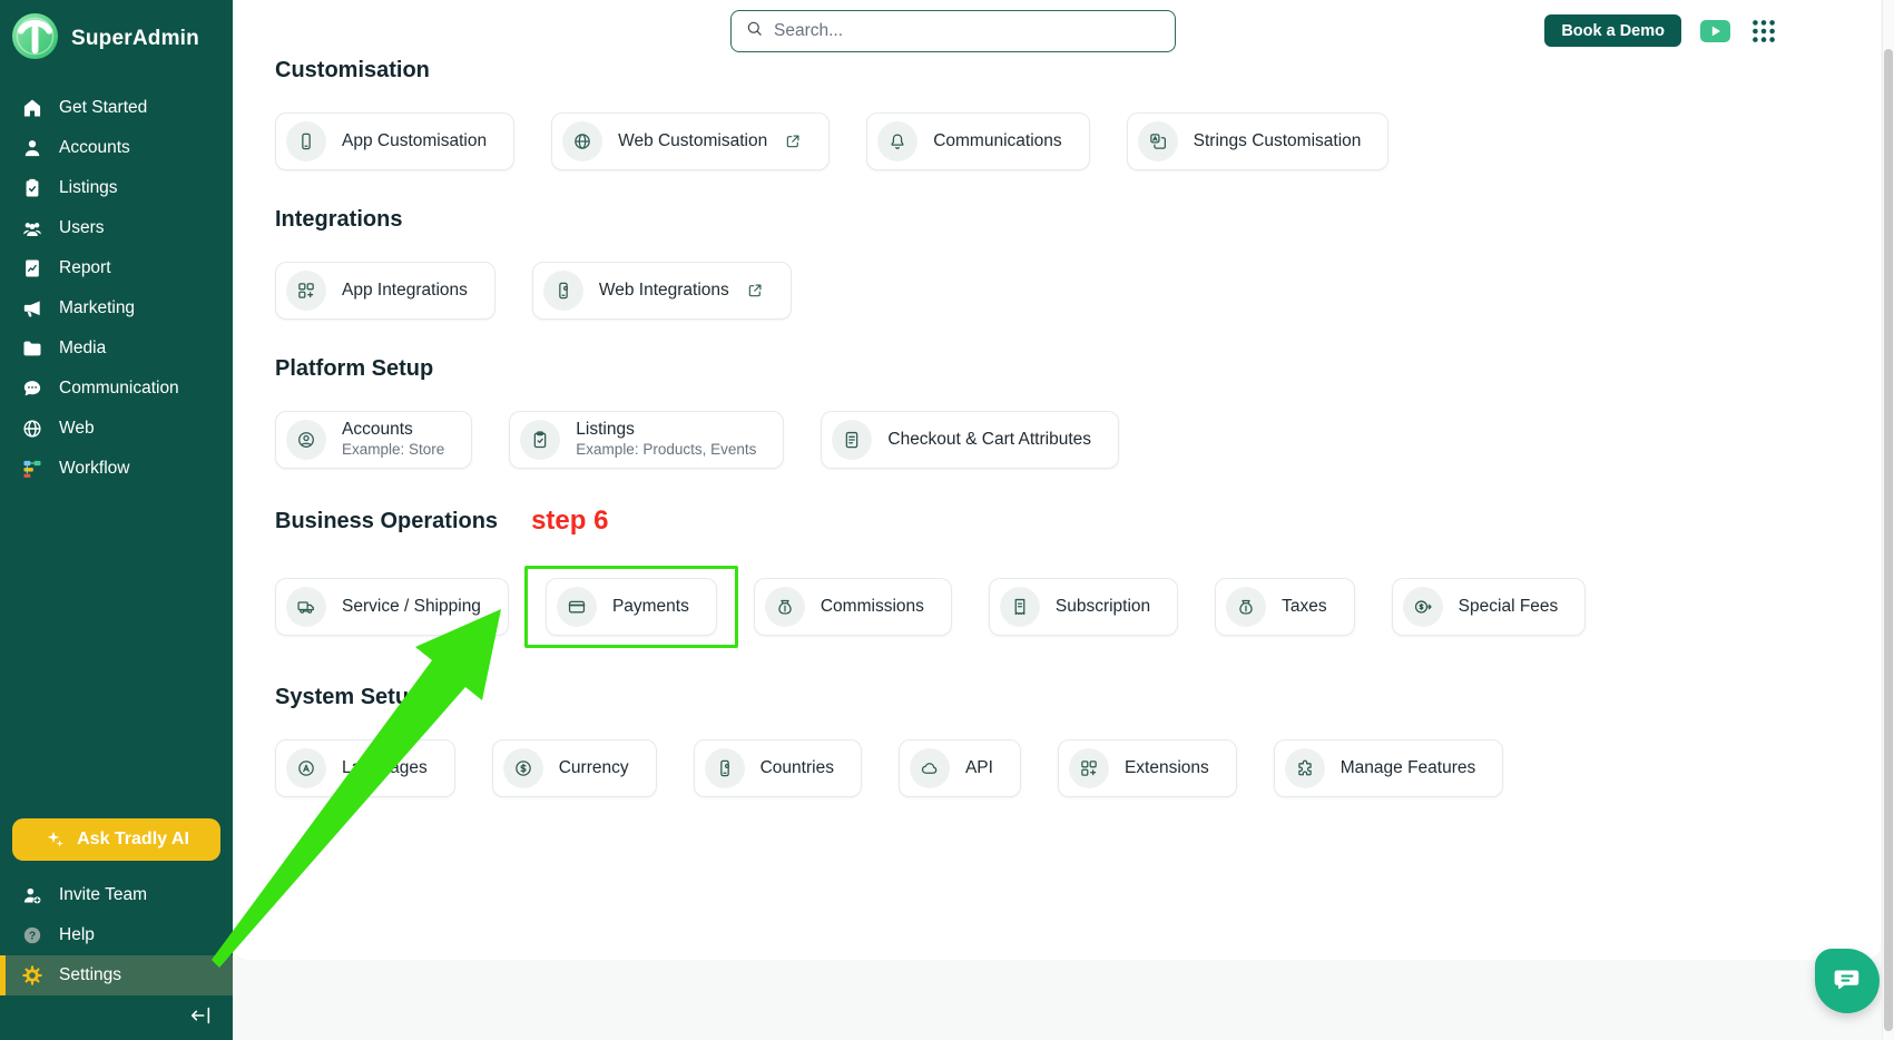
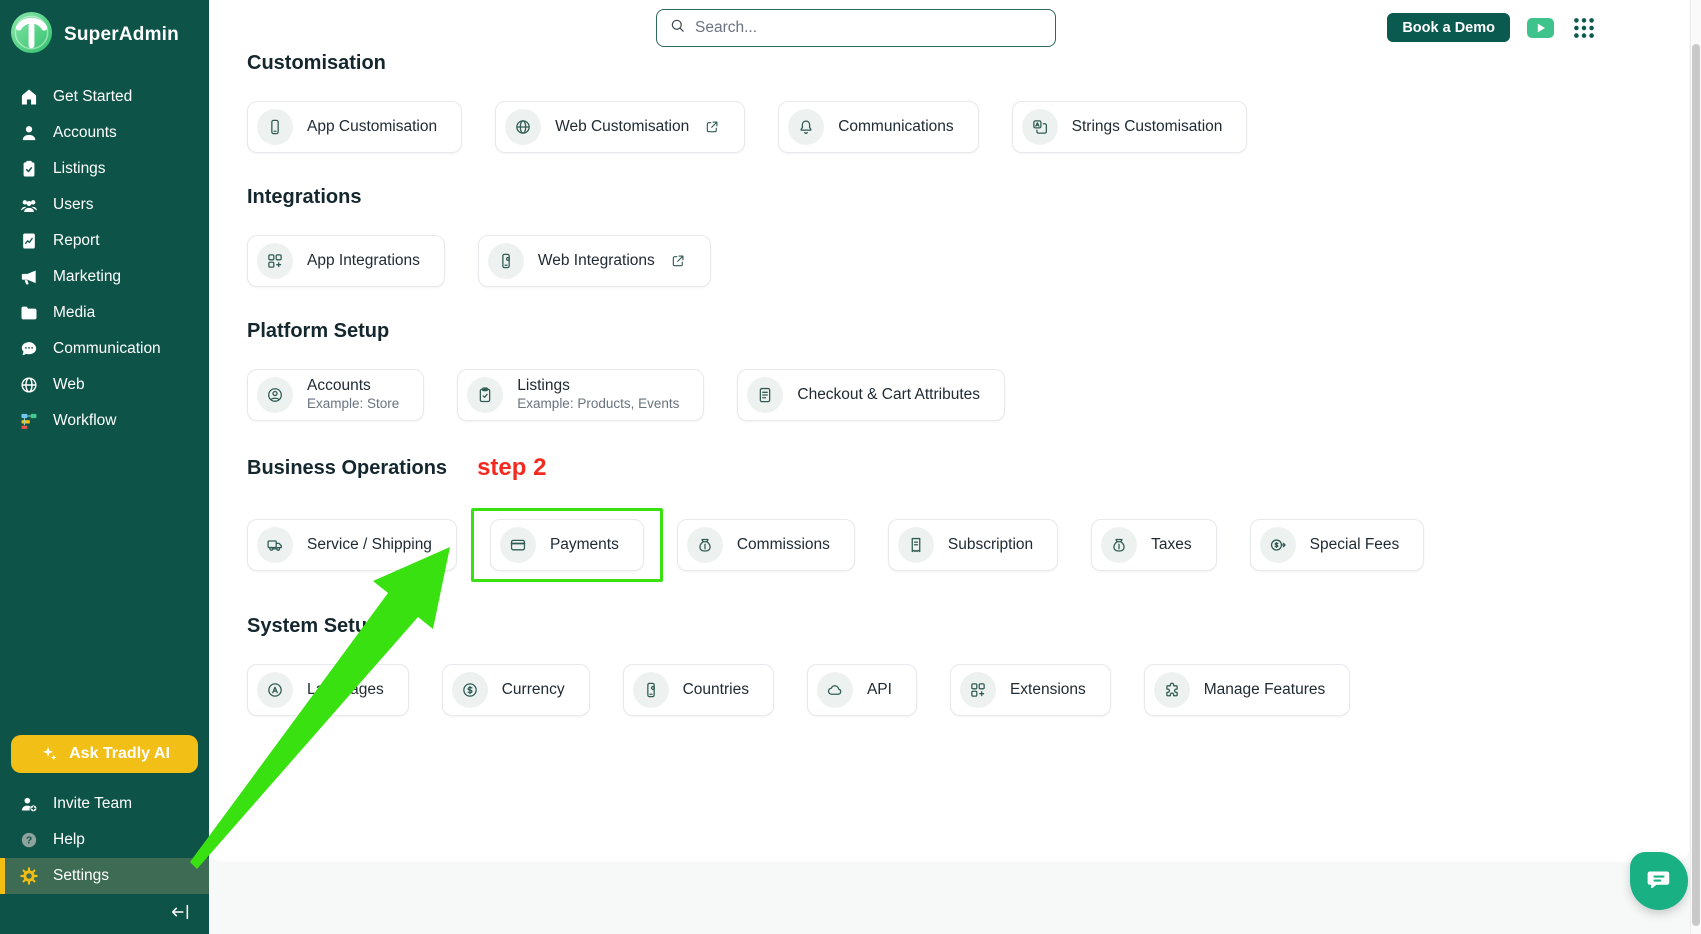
  SuperAdmin
  Get Started
  Accounts
  Listings
  Users
  Report
  Marketing
  Media
  Communication
  Web
  Workflow
  Ask Tradly AI
  Invite Team
  ?
  Help
  Settings
  Search...
  Book a Demo
  Customisation
  App Customisation
  Web Customisation
  Communications
  Strings Customisation
  Integrations
  App Integrations
  Web Integrations
  Platform Setup
  Accounts
  Example: Store
  Listings
  Example: Products, Events
  Checkout & Cart Attributes
  Business Operations
- step 6
+ step 2
  Service / Shipping
  Payments
  Commissions
  Subscription
  Taxes
  Special Fees
  System Setu
  Currency
  Countries
  API
  Extensions
  Manage Features
